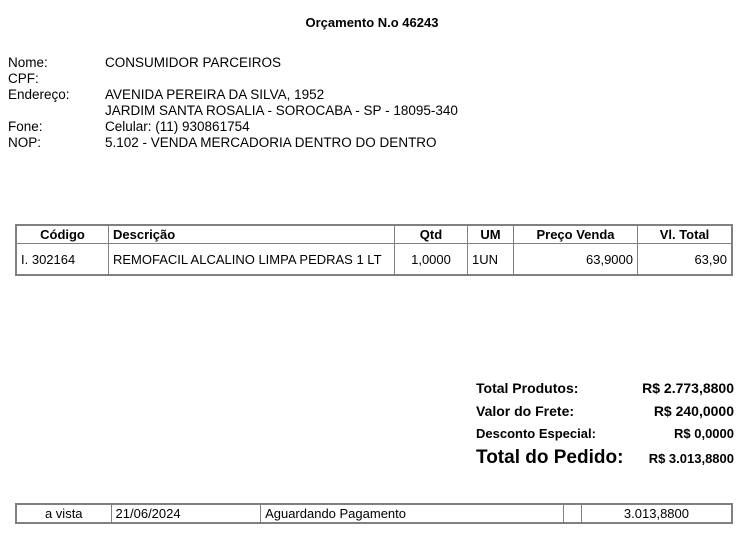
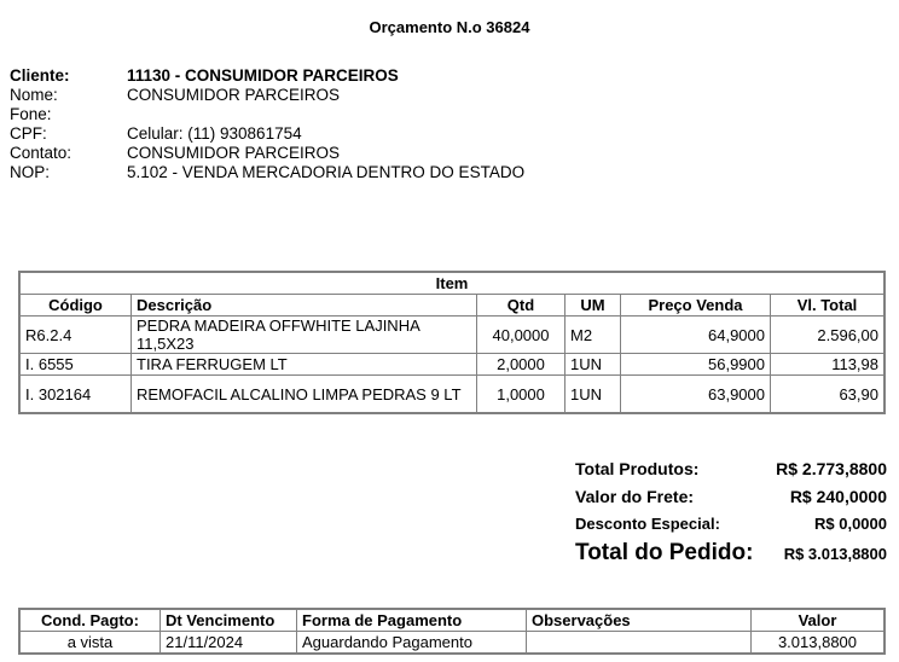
- Orçamento N.o 46243
+ Orçamento N.o 36824
+ Cliente:	11130 - CONSUMIDOR PARCEIROS
  Nome:	CONSUMIDOR PARCEIROS
- CPF:
+ Fone:
- Endereço:	AVENIDA PEREIRA DA SILVA, 1952
- 	JARDIM SANTA ROSALIA - SOROCABA - SP - 18095-340
- Fone:	Celular: (11) 930861754
+ CPF:	Celular: (11) 930861754
+ Contato:	CONSUMIDOR PARCEIROS
- NOP:	5.102 - VENDA MERCADORIA DENTRO DO DENTRO
+ NOP:	5.102 - VENDA MERCADORIA DENTRO DO ESTADO
+ Item
  Código	Descrição	Qtd	UM	Preço Venda	Vl. Total
+ R6.2.4	PEDRA MADEIRA OFFWHITE LAJINHA 11,5X23	40,0000	M2	64,9000	2.596,00
+ I. 6555	TIRA FERRUGEM LT	2,0000	1UN	56,9900	113,98
- I. 302164	REMOFACIL ALCALINO LIMPA PEDRAS 1 LT	1,0000	1UN	63,9000	63,90
+ I. 302164	REMOFACIL ALCALINO LIMPA PEDRAS 9 LT	1,0000	1UN	63,9000	63,90
  Total Produtos:	R$ 2.773,8800
  Valor do Frete:	R$ 240,0000
  Desconto Especial:	R$ 0,0000
  Total do Pedido:	R$ 3.013,8800
+ Cond. Pagto:	Dt Vencimento	Forma de Pagamento	Observações	Valor
- a vista	21/06/2024	Aguardando Pagamento		3.013,8800
+ a vista	21/11/2024	Aguardando Pagamento		3.013,8800
